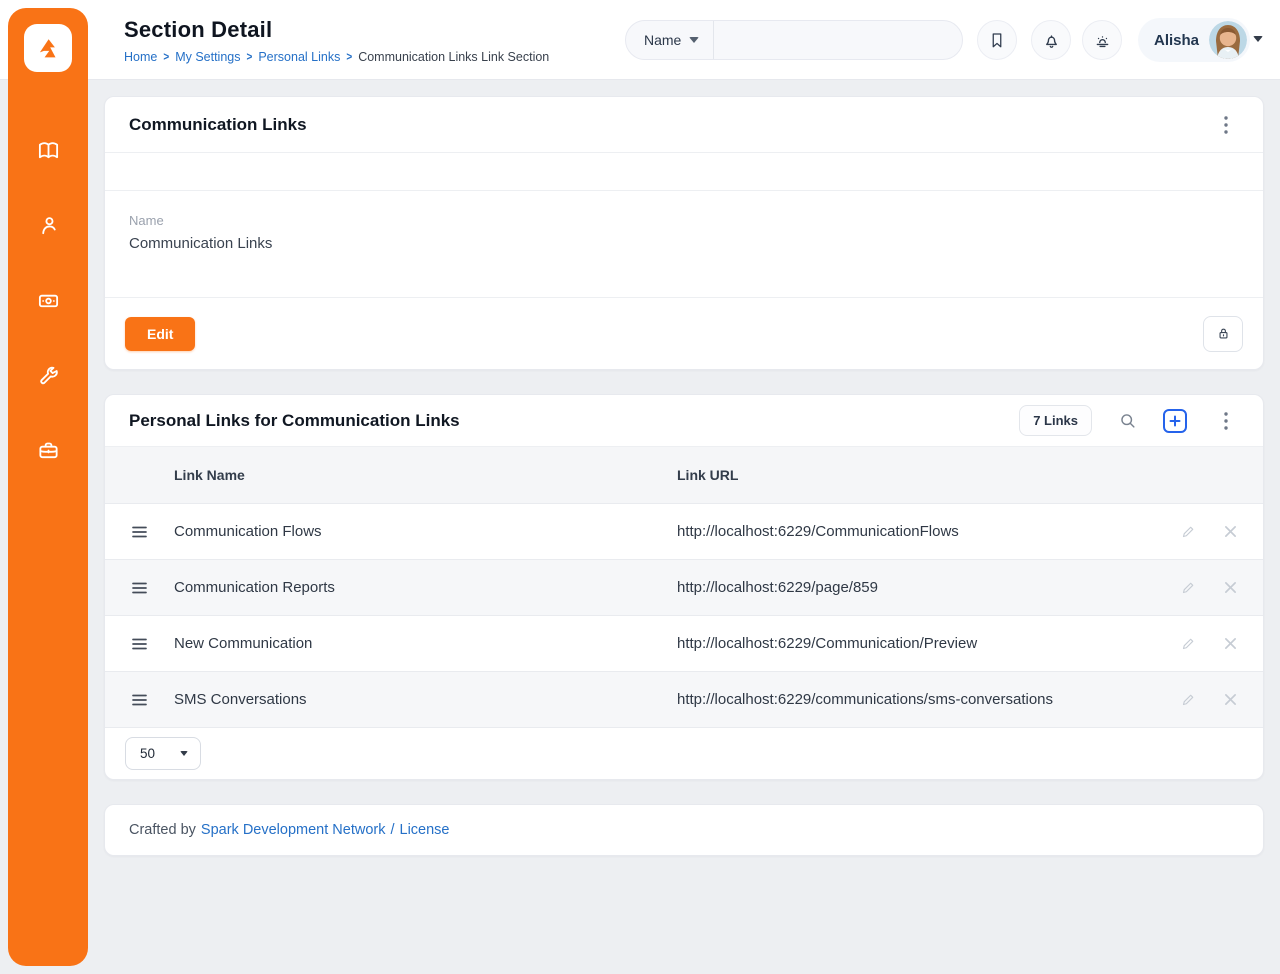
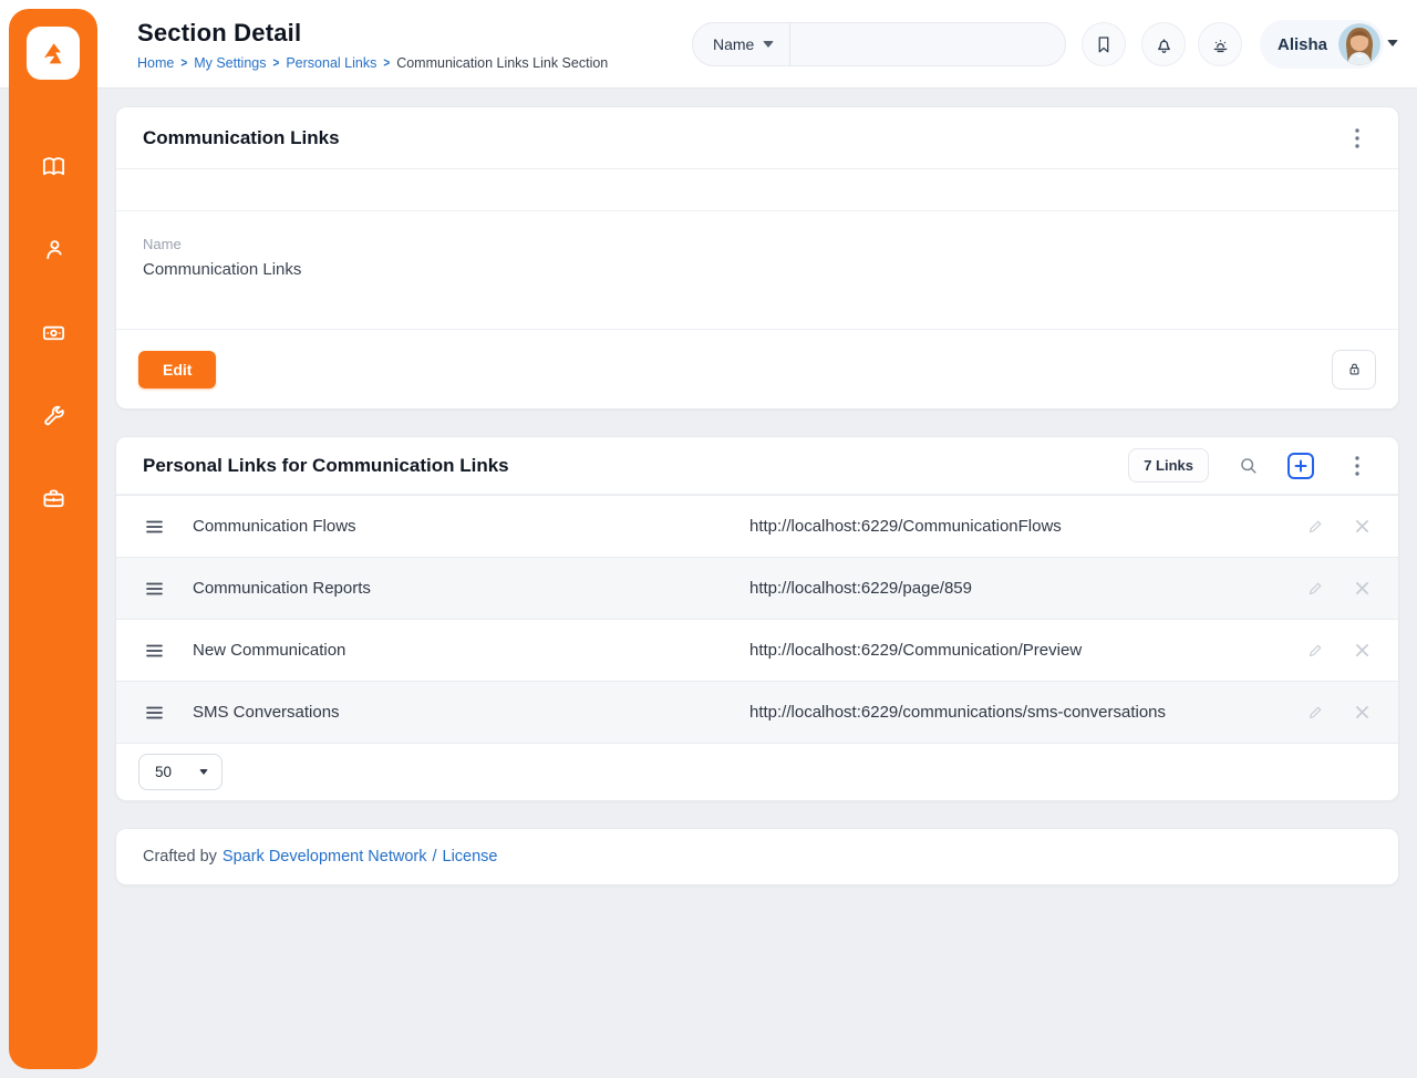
  Section Detail
  Home
  >
  My Settings
  >
  Personal Links
  >
  Communication Links Link Section
  Name
  Alisha
  Communication Links
  Name
  Communication Links
  Edit
  Personal Links for Communication Links
  7 Links
- Link Name
- Link URL
  Communication Flows
  http://localhost:6229/CommunicationFlows
  Communication Reports
  http://localhost:6229/page/859
  New Communication
  http://localhost:6229/Communication/Preview
  SMS Conversations
  http://localhost:6229/communications/sms-conversations
  50
  Crafted by
  Spark Development Network
  /
  License
